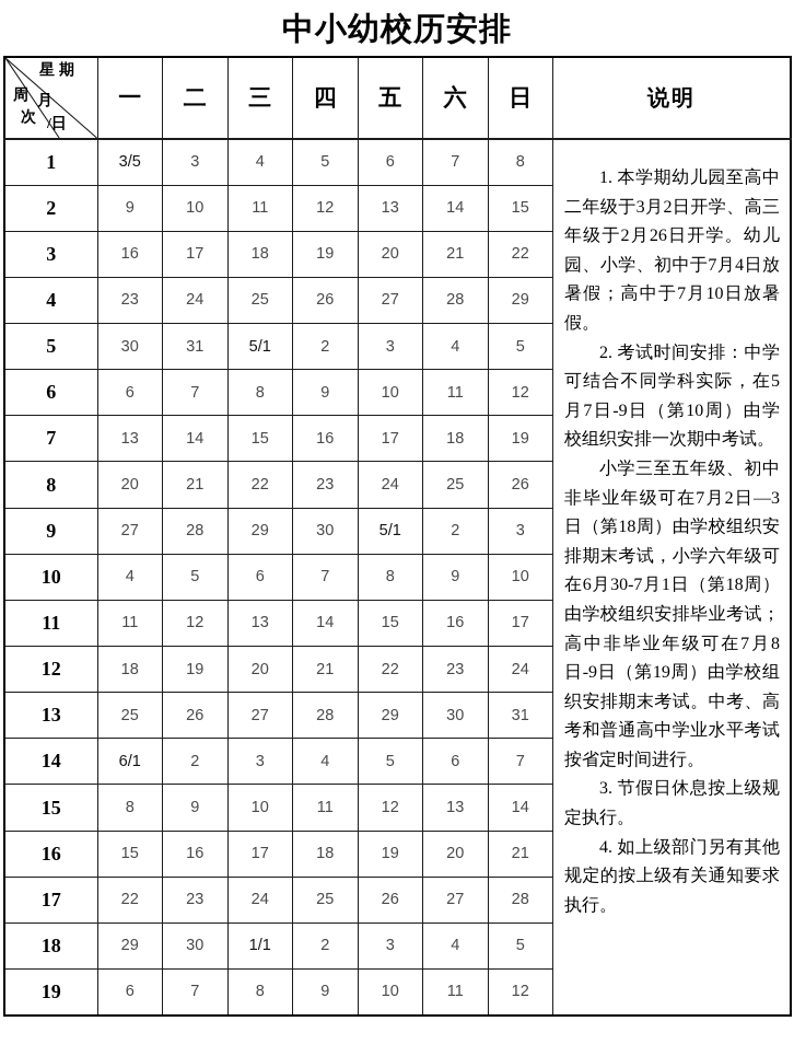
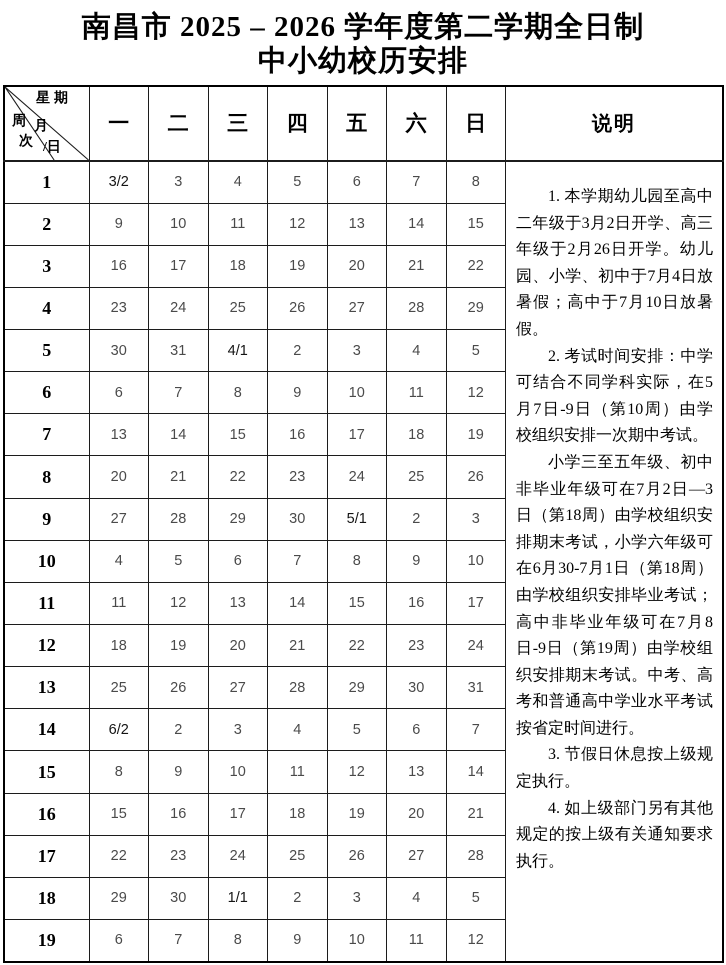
+ 南昌市 2025 – 2026 学年度第二学期全日制
  中小幼校历安排
  星期 周 次 月 /日	一	二	三	四	五	六	日	说明
- 1	3/5	3	4	5	6	7	8	1. 本学期幼儿园至高中二年级于3月2日开学、高三年级于2月26日开学。幼儿园、小学、初中于7月4日放暑假；高中于7月10日放暑假。2. 考试时间安排：中学可结合不同学科实际，在5月7日-9日（第10周）由学校组织安排一次期中考试。小学三至五年级、初中非毕业年级可在7月2日—3日（第18周）由学校组织安排期末考试，小学六年级可在6月30-7月1日（第18周）由学校组织安排毕业考试；高中非毕业年级可在7月8日-9日（第19周）由学校组织安排期末考试。中考、高考和普通高中学业水平考试按省定时间进行。3. 节假日休息按上级规定执行。4. 如上级部门另有其他规定的按上级有关通知要求执行。
+ 1	3/2	3	4	5	6	7	8	1. 本学期幼儿园至高中二年级于3月2日开学、高三年级于2月26日开学。幼儿园、小学、初中于7月4日放暑假；高中于7月10日放暑假。2. 考试时间安排：中学可结合不同学科实际，在5月7日-9日（第10周）由学校组织安排一次期中考试。小学三至五年级、初中非毕业年级可在7月2日—3日（第18周）由学校组织安排期末考试，小学六年级可在6月30-7月1日（第18周）由学校组织安排毕业考试；高中非毕业年级可在7月8日-9日（第19周）由学校组织安排期末考试。中考、高考和普通高中学业水平考试按省定时间进行。3. 节假日休息按上级规定执行。4. 如上级部门另有其他规定的按上级有关通知要求执行。
  2	9	10	11	12	13	14	15
  3	16	17	18	19	20	21	22
  4	23	24	25	26	27	28	29
- 5	30	31	5/1	2	3	4	5
+ 5	30	31	4/1	2	3	4	5
  6	6	7	8	9	10	11	12
  7	13	14	15	16	17	18	19
  8	20	21	22	23	24	25	26
  9	27	28	29	30	5/1	2	3
  10	4	5	6	7	8	9	10
  11	11	12	13	14	15	16	17
  12	18	19	20	21	22	23	24
  13	25	26	27	28	29	30	31
- 14	6/1	2	3	4	5	6	7
+ 14	6/2	2	3	4	5	6	7
  15	8	9	10	11	12	13	14
  16	15	16	17	18	19	20	21
  17	22	23	24	25	26	27	28
  18	29	30	1/1	2	3	4	5
  19	6	7	8	9	10	11	12
